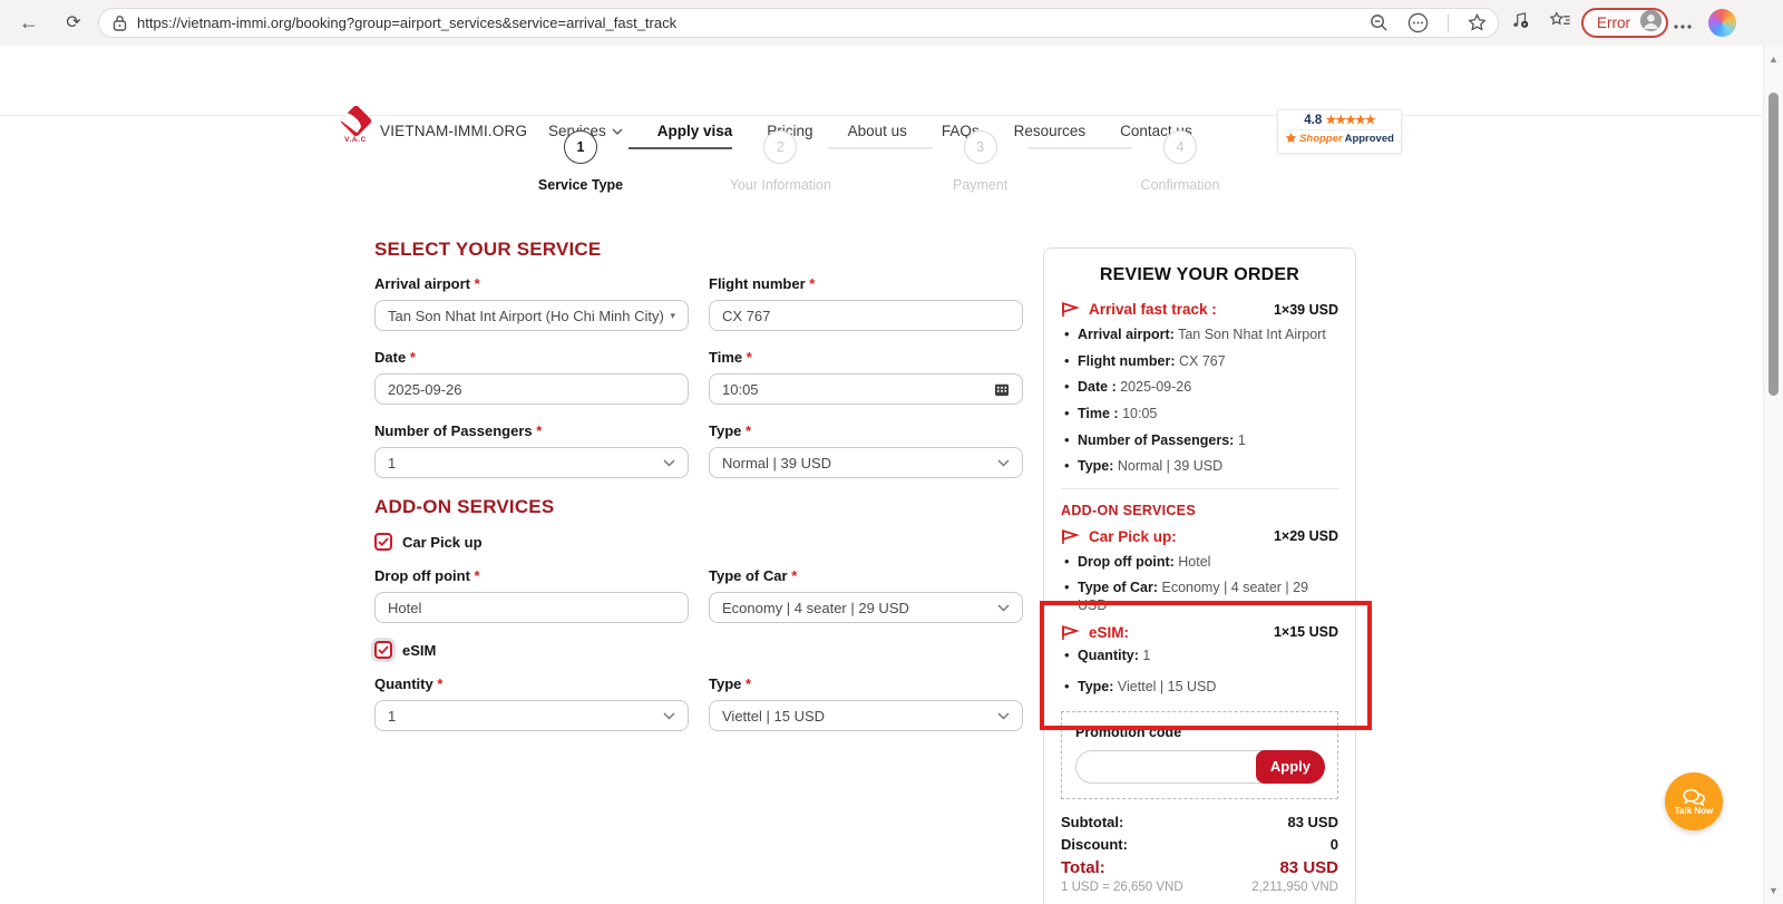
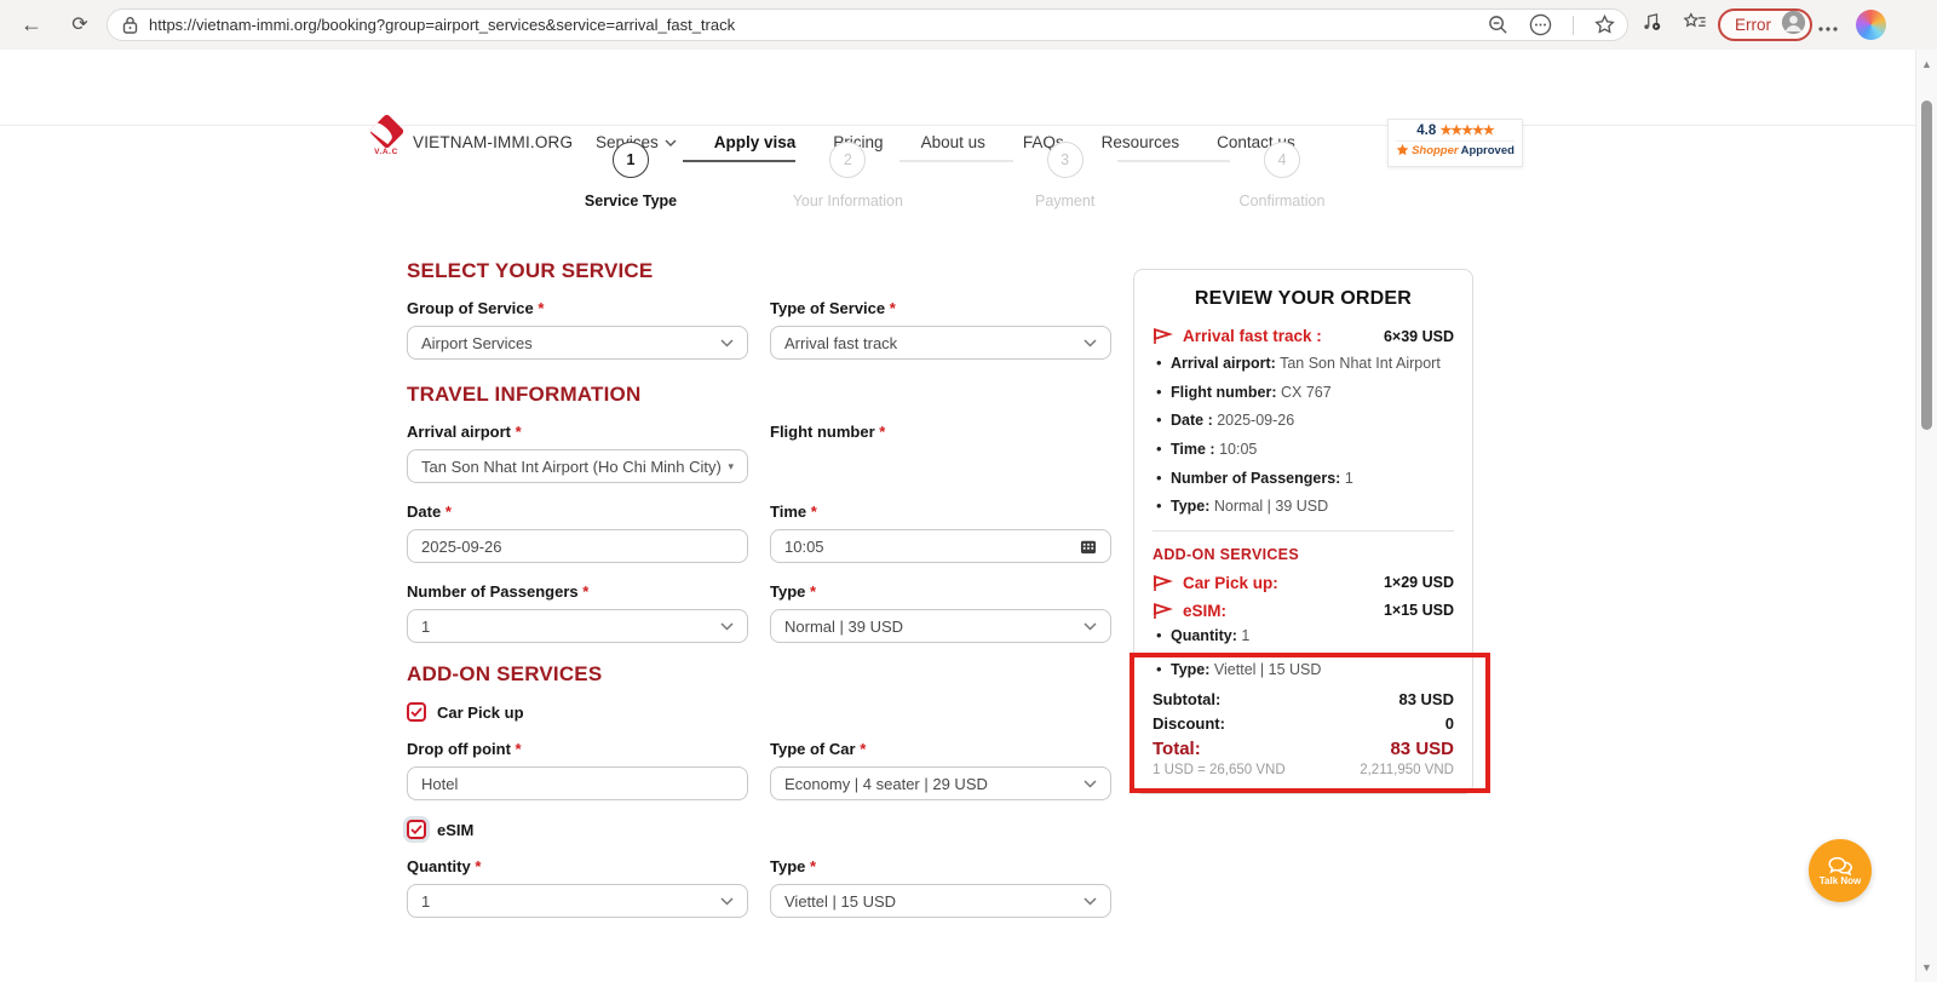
  ←
  ⟳
  https://vietnam-immi.org/booking?group=airport_services&service=arrival_fast_track
  Error
  VIETNAM-IMMI.ORG
  Apply visa
  About us
  FAQ
  Resources
  Contacts
  4.8 ★★★★★
  Shopper
  Approved
  1
  Service Type
  2
  Your Information
  3
  Payment
  4
  Confirmation
  SELECT YOUR SERVICE
+ Group of Service *
+ Airport Services
+ Type of Service *
+ Arrival fast track
+ TRAVEL INFORMATION
  Arrival airport *
  Tan Son Nhat Int Airport (Ho Chi Minh City)
  ▾
  Flight number *
- CX 767
  Date *
  2025-09-26
  Time *
  10:05
  Number of Passengers *
  1
  Type *
  Normal | 39 USD
  ADD-ON SERVICES
  Car Pick up
  Drop off point *
  Hotel
  Type of Car *
  Economy | 4 seater | 29 USD
  eSIM
  Quantity *
  1
  Type *
  Viettel | 15 USD
  REVIEW YOUR ORDER
  Arrival fast track :
- 1×39 USD
+ 6×39 USD
  Arrival airport: Tan Son Nhat Int Airport
  Flight number: CX 767
  Date : 2025-09-26
  Time : 10:05
  Number of Passengers: 1
  Type: Normal | 39 USD
  ADD-ON SERVICES
  Car Pick up:
  1×29 USD
- Drop off point: Hotel
- Type of Car: Economy | 4 seater | 29 USD
  eSIM:
  1×15 USD
  Quantity: 1
  Type: Viettel | 15 USD
- Promotion code
- Apply
  Subtotal:
  83 USD
  Discount:
  0
  Total:
  83 USD
  1 USD = 26,650 VND
  2,211,950 VND
  Talk Now
  ▲
  ▼
